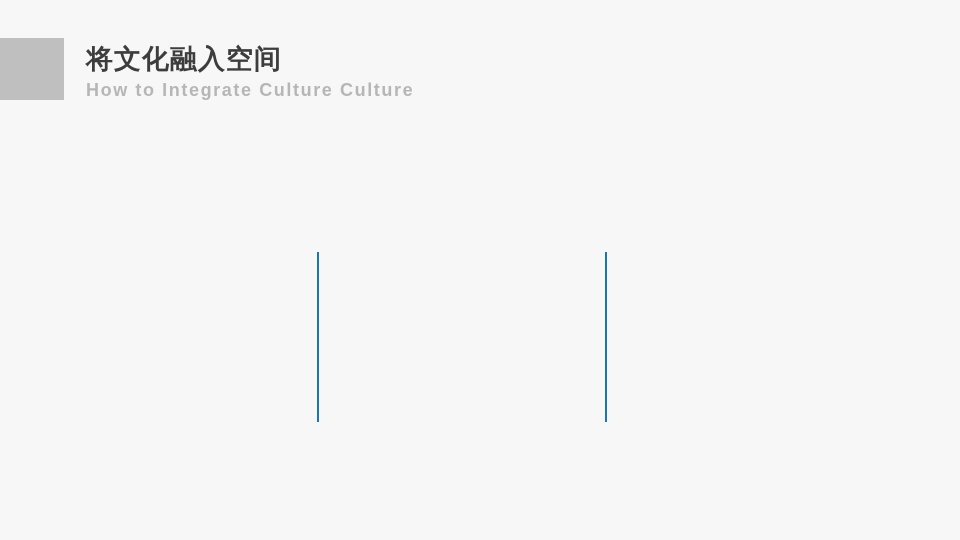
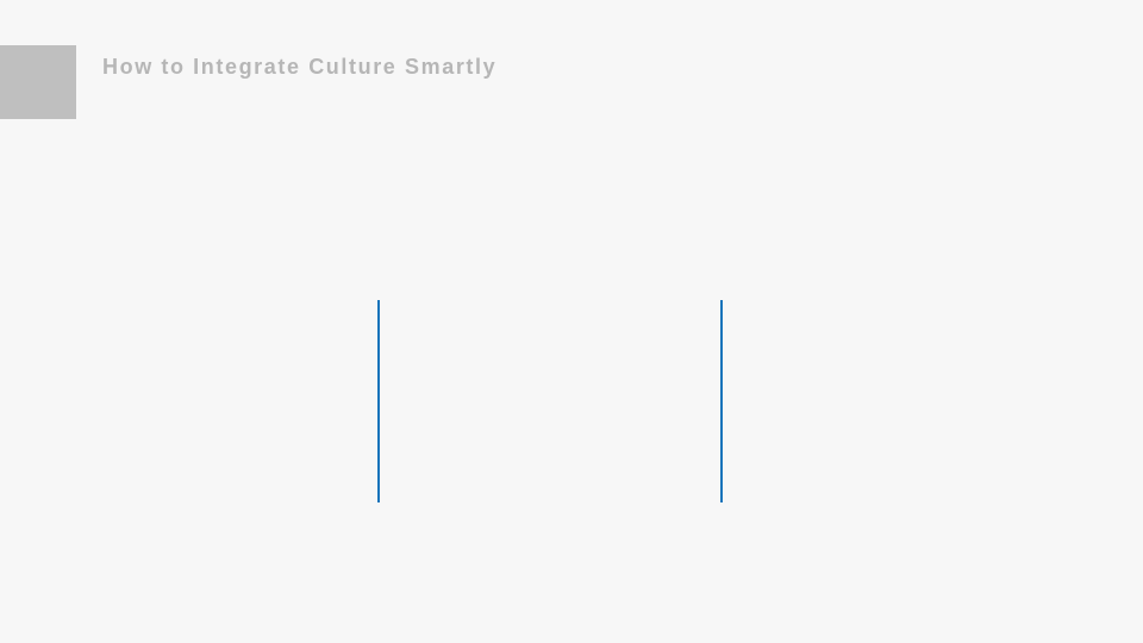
- 将文化融入空间
- How to Integrate Culture Culture
+ How to Integrate Culture Smartly
